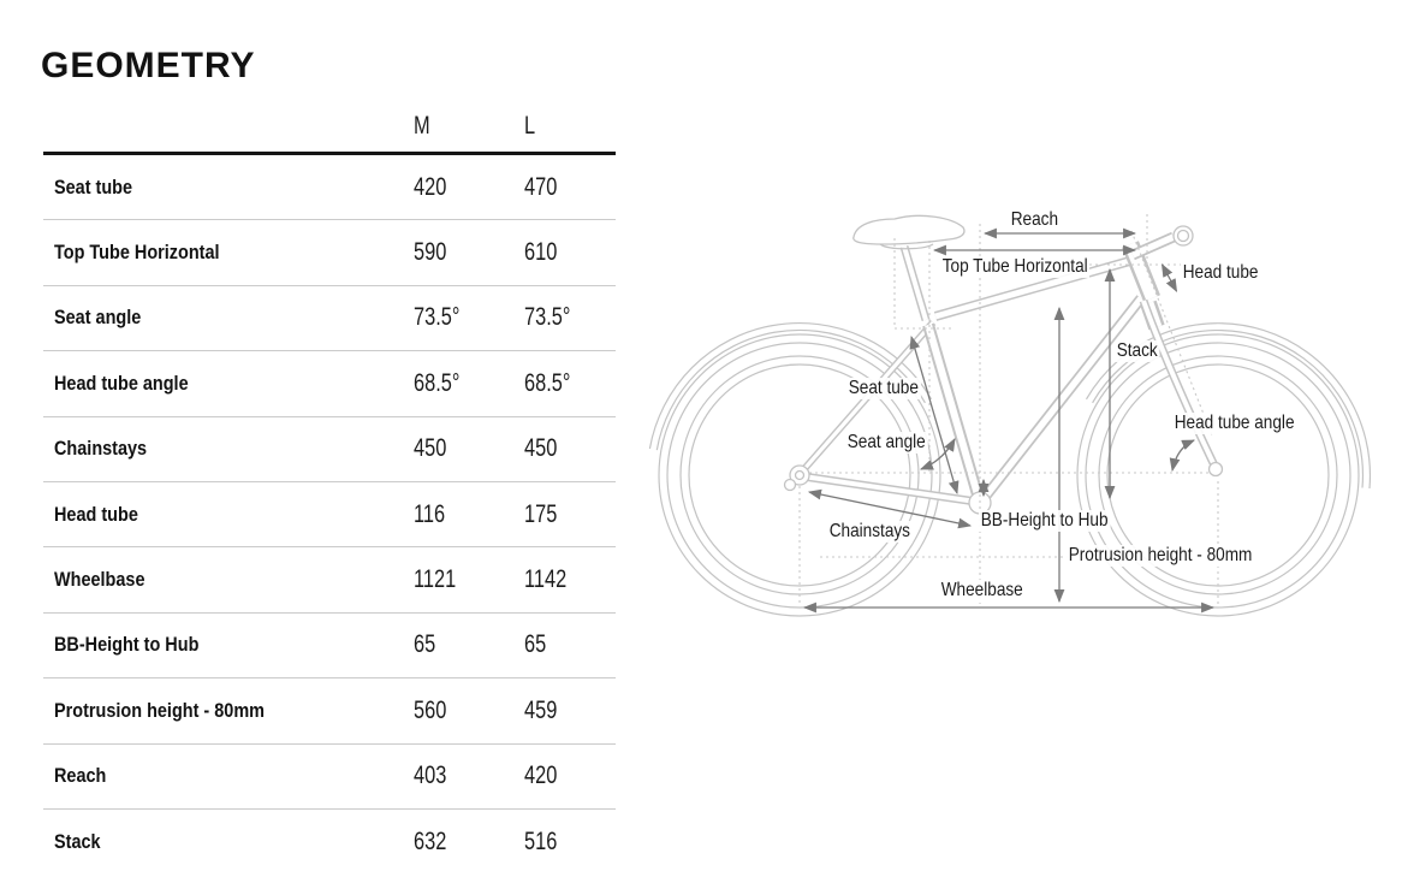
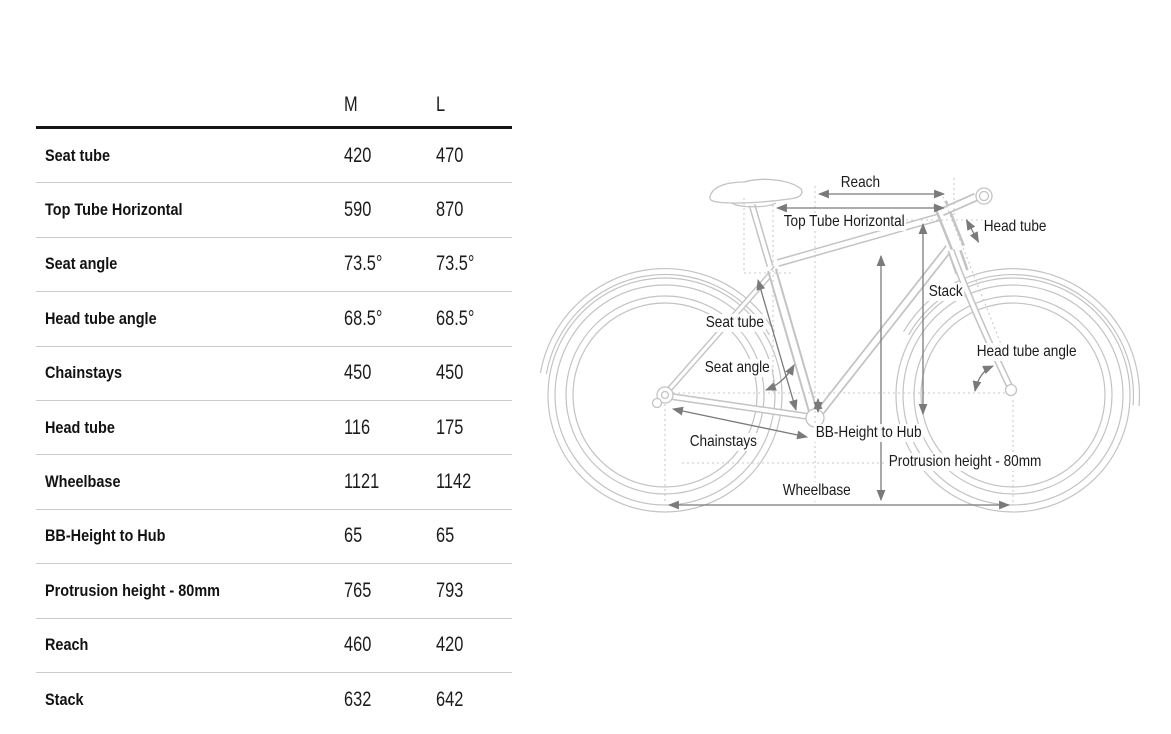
- GEOMETRY
  M
  L
  Seat tube
  420
  470
  Top Tube Horizontal
  590
- 610
+ 870
  Seat angle
  73.5°
  73.5°
  Head tube angle
  68.5°
  68.5°
  Chainstays
  450
  450
  Head tube
  116
  175
  Wheelbase
  1121
  1142
  BB-Height to Hub
  65
  65
  Protrusion height - 80mm
- 560
+ 765
- 459
+ 793
  Reach
- 403
+ 460
  420
  Stack
  632
- 516
+ 642
  Reach
  Top Tube Horizontal
  Head tube
  Stack
  Seat tube
  Seat angle
  Head tube angle
  Chainstays
  BB-Height to Hub
  Protrusion height - 80mm
  Wheelbase
